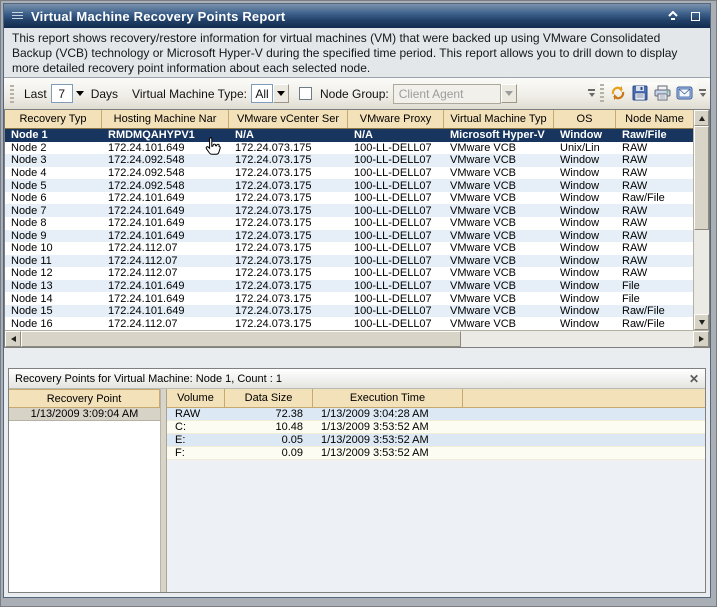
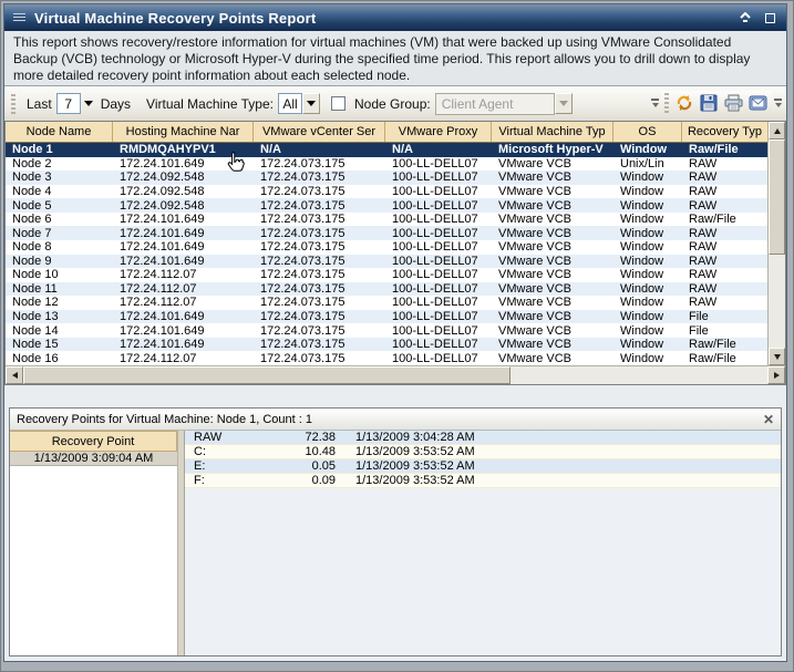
  Virtual Machine Recovery Points Report
  This report shows recovery/restore information for virtual machines (VM) that were backed up using VMware Consolidated Backup (VCB) technology or Microsoft Hyper-V during the specified time period. This report allows you to drill down to display more detailed recovery point information about each selected node.
  Last
  7
  Days
  Virtual Machine Type:
  All
  Node Group:
  Client Agent
- Recovery Typ
+ Node Name
  Hosting Machine Nar
  VMware vCenter Ser
  VMware Proxy
  Virtual Machine Typ
  OS
- Node Name
+ Recovery Typ
  Node 1
  RMDMQAHYPV1
  N/A
  N/A
  Microsoft Hyper-V
  Window
  Raw/File
  Node 2
  172.24.101.649
  172.24.073.175
  100-LL-DELL07
  VMware VCB
  Unix/Lin
  RAW
  Node 3
  172.24.092.548
  172.24.073.175
  100-LL-DELL07
  VMware VCB
  Window
  RAW
  Node 4
  172.24.092.548
  172.24.073.175
  100-LL-DELL07
  VMware VCB
  Window
  RAW
  Node 5
  172.24.092.548
  172.24.073.175
  100-LL-DELL07
  VMware VCB
  Window
  RAW
  Node 6
  172.24.101.649
  172.24.073.175
  100-LL-DELL07
  VMware VCB
  Window
  Raw/File
  Node 7
  172.24.101.649
  172.24.073.175
  100-LL-DELL07
  VMware VCB
  Window
  RAW
  Node 8
  172.24.101.649
  172.24.073.175
  100-LL-DELL07
  VMware VCB
  Window
  RAW
  Node 9
  172.24.101.649
  172.24.073.175
  100-LL-DELL07
  VMware VCB
  Window
  RAW
  Node 10
  172.24.112.07
  172.24.073.175
  100-LL-DELL07
  VMware VCB
  Window
  RAW
  Node 11
  172.24.112.07
  172.24.073.175
  100-LL-DELL07
  VMware VCB
  Window
  RAW
  Node 12
  172.24.112.07
  172.24.073.175
  100-LL-DELL07
  VMware VCB
  Window
  RAW
  Node 13
  172.24.101.649
  172.24.073.175
  100-LL-DELL07
  VMware VCB
  Window
  File
  Node 14
  172.24.101.649
  172.24.073.175
  100-LL-DELL07
  VMware VCB
  Window
  File
  Node 15
  172.24.101.649
  172.24.073.175
  100-LL-DELL07
  VMware VCB
  Window
  Raw/File
  Node 16
  172.24.112.07
  172.24.073.175
  100-LL-DELL07
  VMware VCB
  Window
  Raw/File
  Recovery Points for Virtual Machine: Node 1, Count : 1
  ✕
  Recovery Point
  1/13/2009 3:09:04 AM
- Volume
- Data Size
- Execution Time
  RAW
  72.38
  1/13/2009 3:04:28 AM
  C:
  10.48
  1/13/2009 3:53:52 AM
  E:
  0.05
  1/13/2009 3:53:52 AM
  F:
  0.09
  1/13/2009 3:53:52 AM
